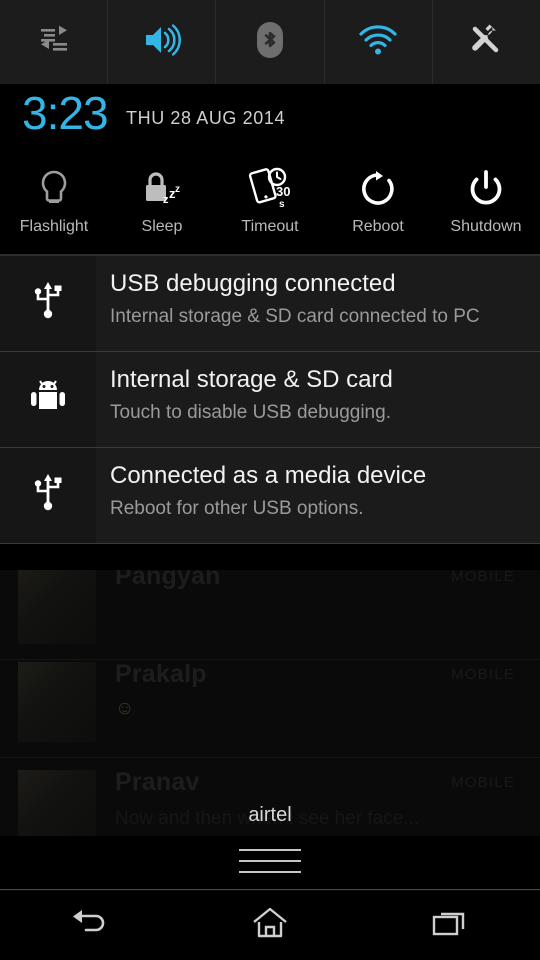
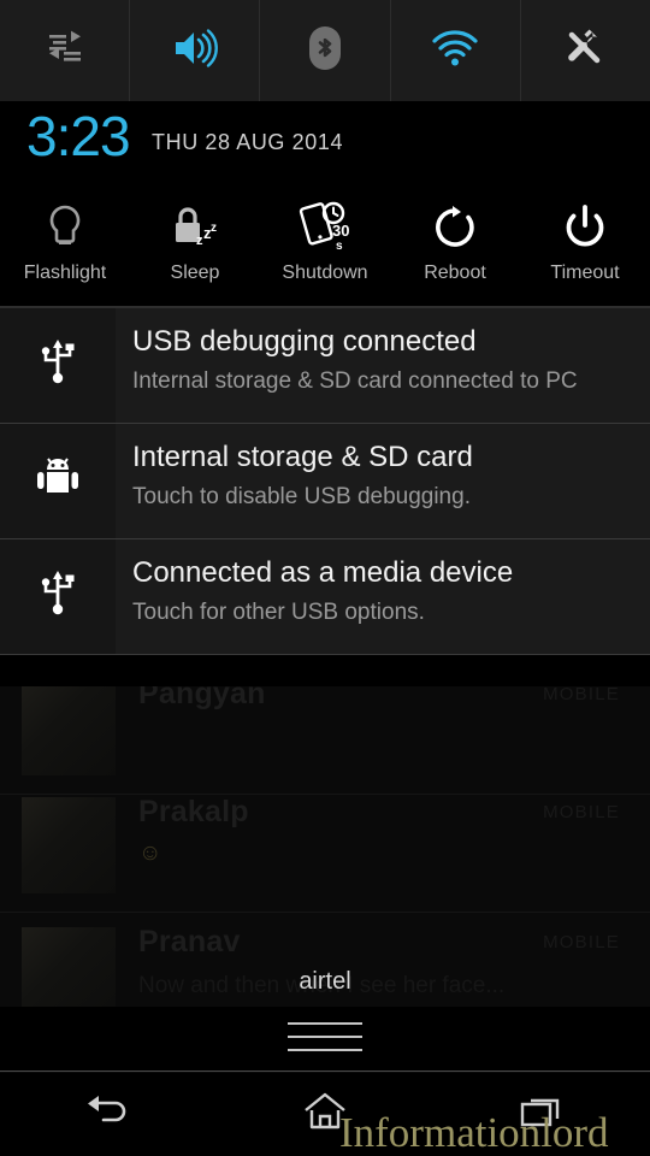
  Pangyan
  MOBILE
  ☺
  Now and then when I see her face...
  airtel
  3:23
  THU 28 AUG 2014
  Flashlight
  z
  z
  z
  Sleep
  30
  s
- Timeout
+ Shutdown
  Reboot
- Shutdown
+ Timeout
  USB debugging connected
  Internal storage & SD card connected to PC
  Internal storage & SD card
  Touch to disable USB debugging.
  Connected as a media device
- Reboot for other USB options.
+ Touch for other USB options.
+ Informationlord
